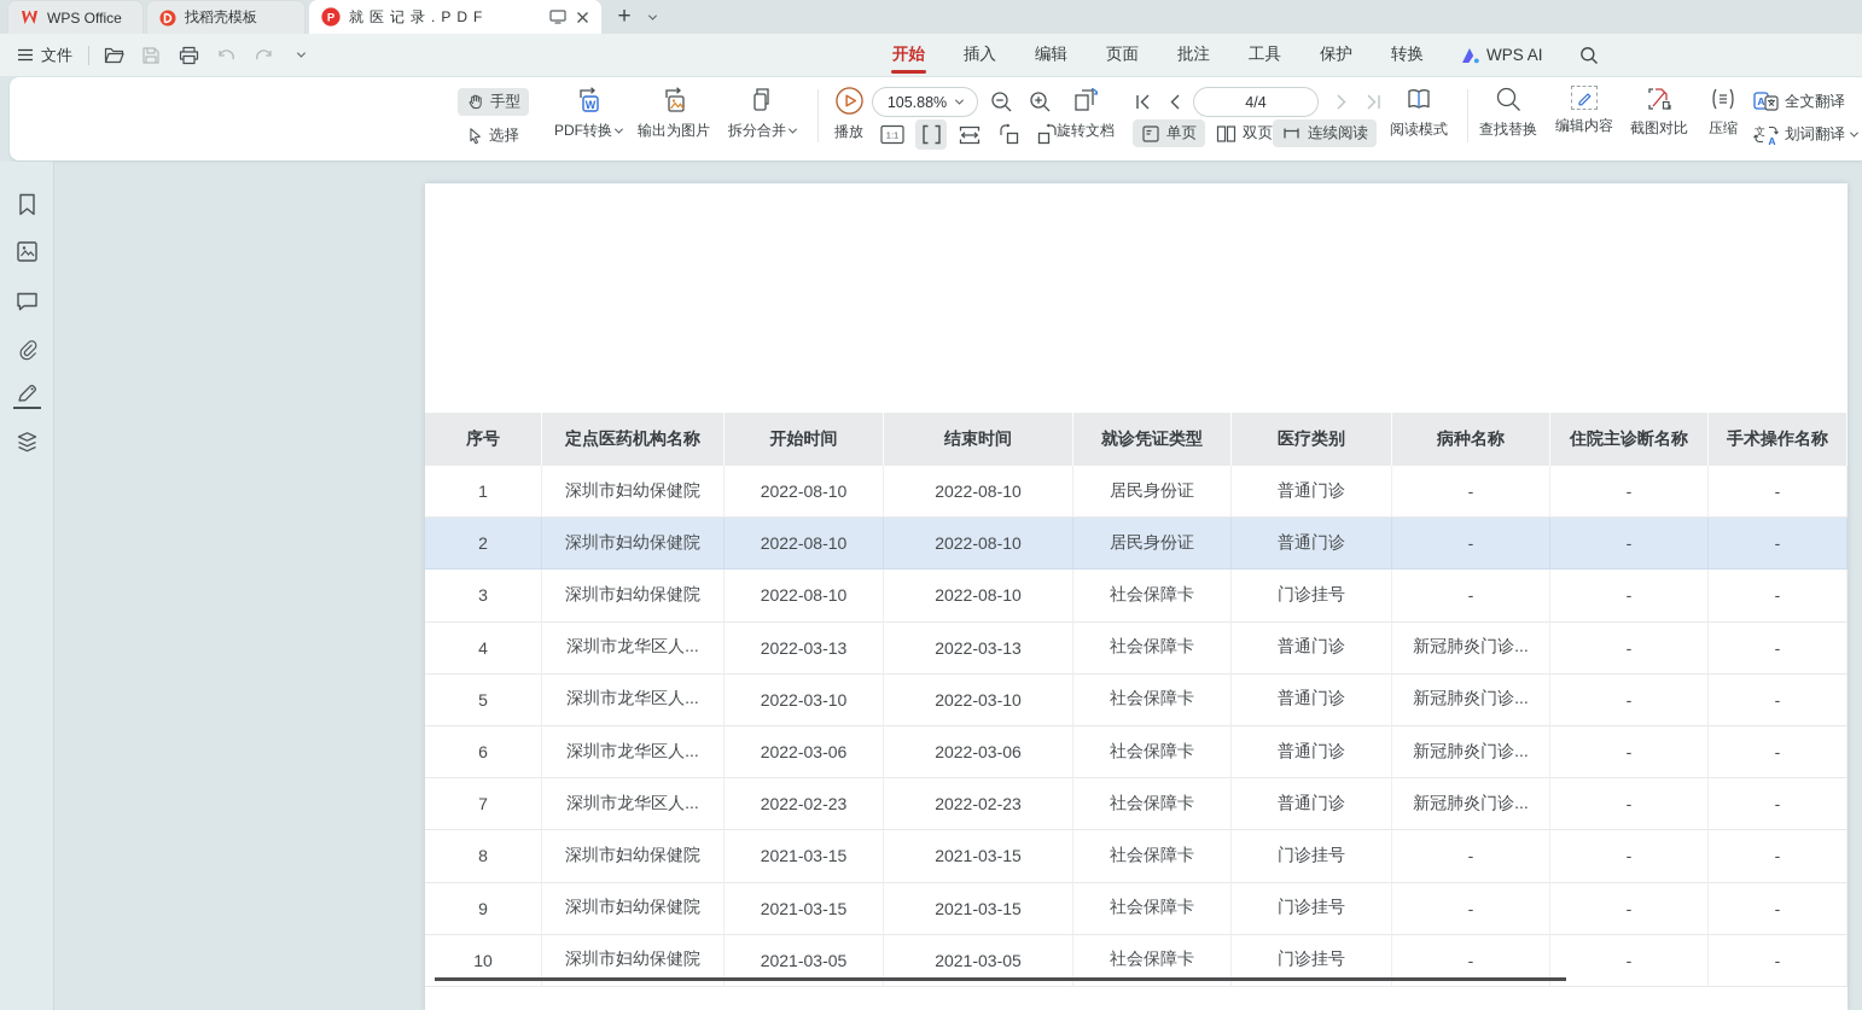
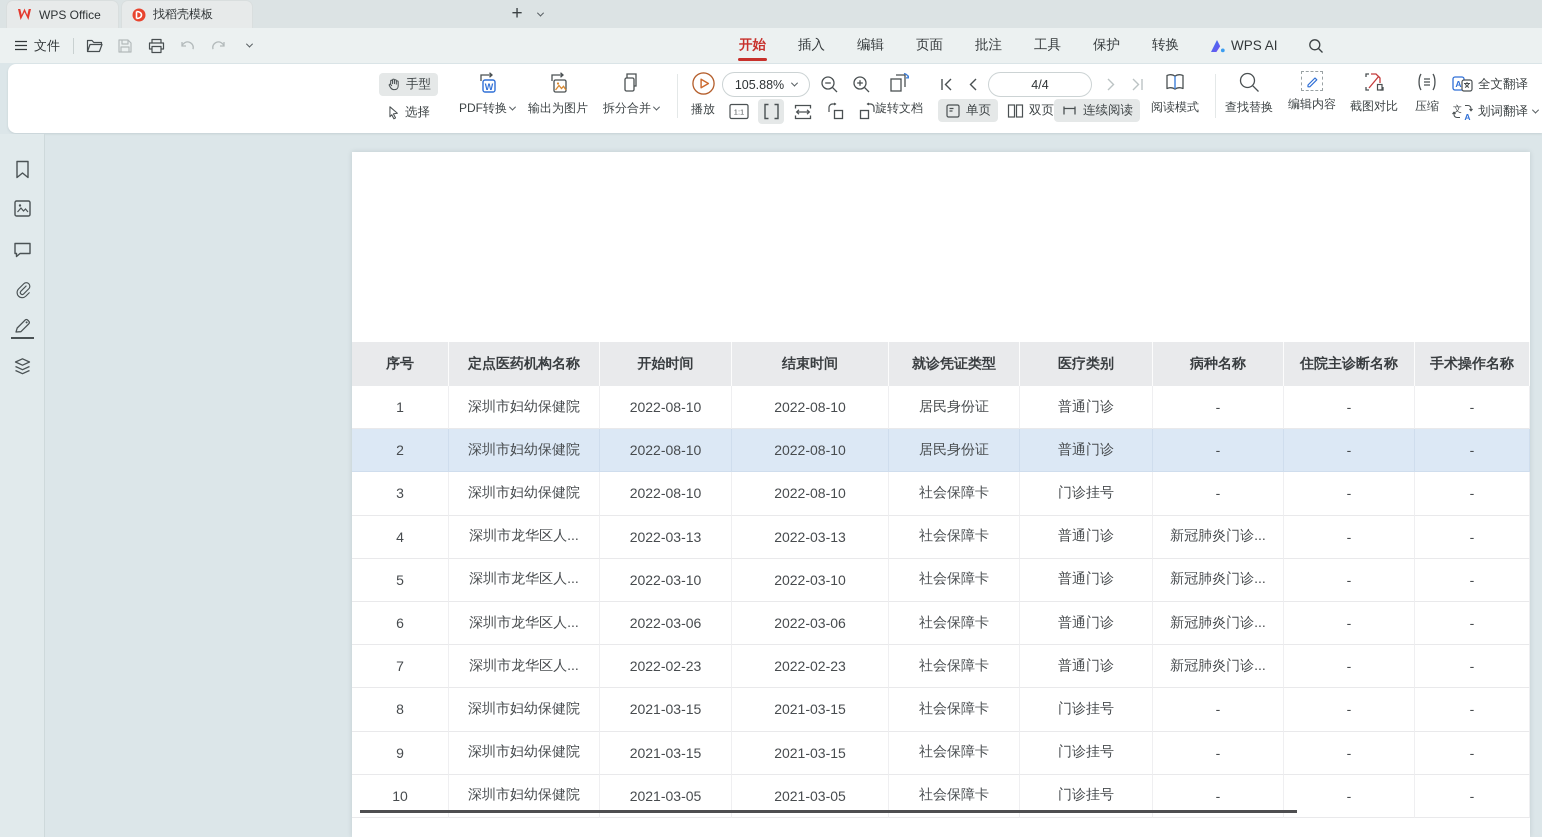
  WPS Office
  找稻壳模板
- P
- 就医记录.PDF
  +
  文件
  开始
  插入
  编辑
  页面
  批注
  工具
  保护
  转换
  WPS AI
  手型
  选择
  W
  PDF转换
  输出为图片
  拆分合并
  播放
  105.88%
  1:1
  旋转文档
  4/4
  单页
  双页
  连续阅读
  阅读模式
  查找替换
  编辑内容
  截图对比
  压缩
  A
  全文翻译
  文
  A
  划词翻译
  序号
  定点医药机构名称
  开始时间
  结束时间
  就诊凭证类型
  医疗类别
  病种名称
  住院主诊断名称
  手术操作名称
  1
  深圳市妇幼保健院
  2022-08-10
  2022-08-10
  居民身份证
  普通门诊
  -
  -
  -
  2
  深圳市妇幼保健院
  2022-08-10
  2022-08-10
  居民身份证
  普通门诊
  -
  -
  -
  3
  深圳市妇幼保健院
  2022-08-10
  2022-08-10
  社会保障卡
  门诊挂号
  -
  -
  -
  4
  深圳市龙华区人...
  2022-03-13
  2022-03-13
  社会保障卡
  普通门诊
  新冠肺炎门诊...
  -
  -
  5
  深圳市龙华区人...
  2022-03-10
  2022-03-10
  社会保障卡
  普通门诊
  新冠肺炎门诊...
  -
  -
  6
  深圳市龙华区人...
  2022-03-06
  2022-03-06
  社会保障卡
  普通门诊
  新冠肺炎门诊...
  -
  -
  7
  深圳市龙华区人...
  2022-02-23
  2022-02-23
  社会保障卡
  普通门诊
  新冠肺炎门诊...
  -
  -
  8
  深圳市妇幼保健院
  2021-03-15
  2021-03-15
  社会保障卡
  门诊挂号
  -
  -
  -
  9
  深圳市妇幼保健院
  2021-03-15
  2021-03-15
  社会保障卡
  门诊挂号
  -
  -
  -
  10
  深圳市妇幼保健院
  2021-03-05
  2021-03-05
  社会保障卡
  门诊挂号
  -
  -
  -
